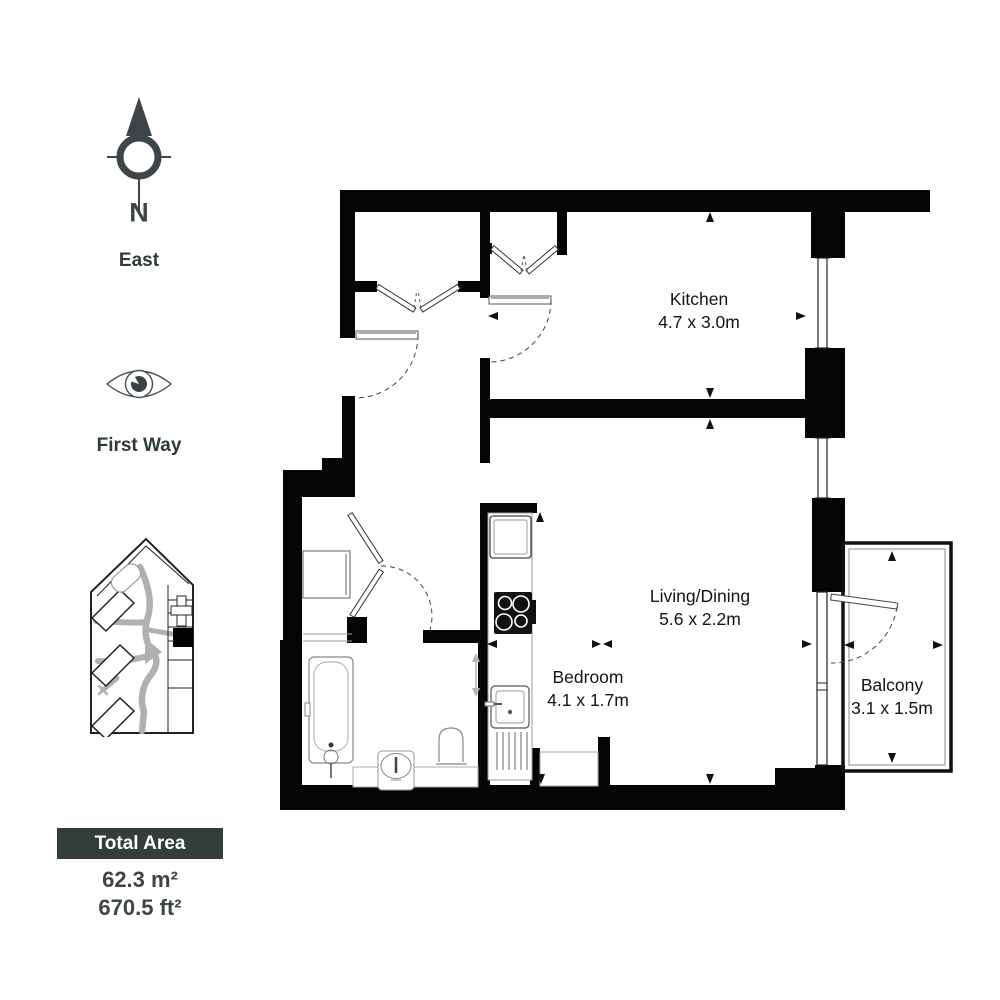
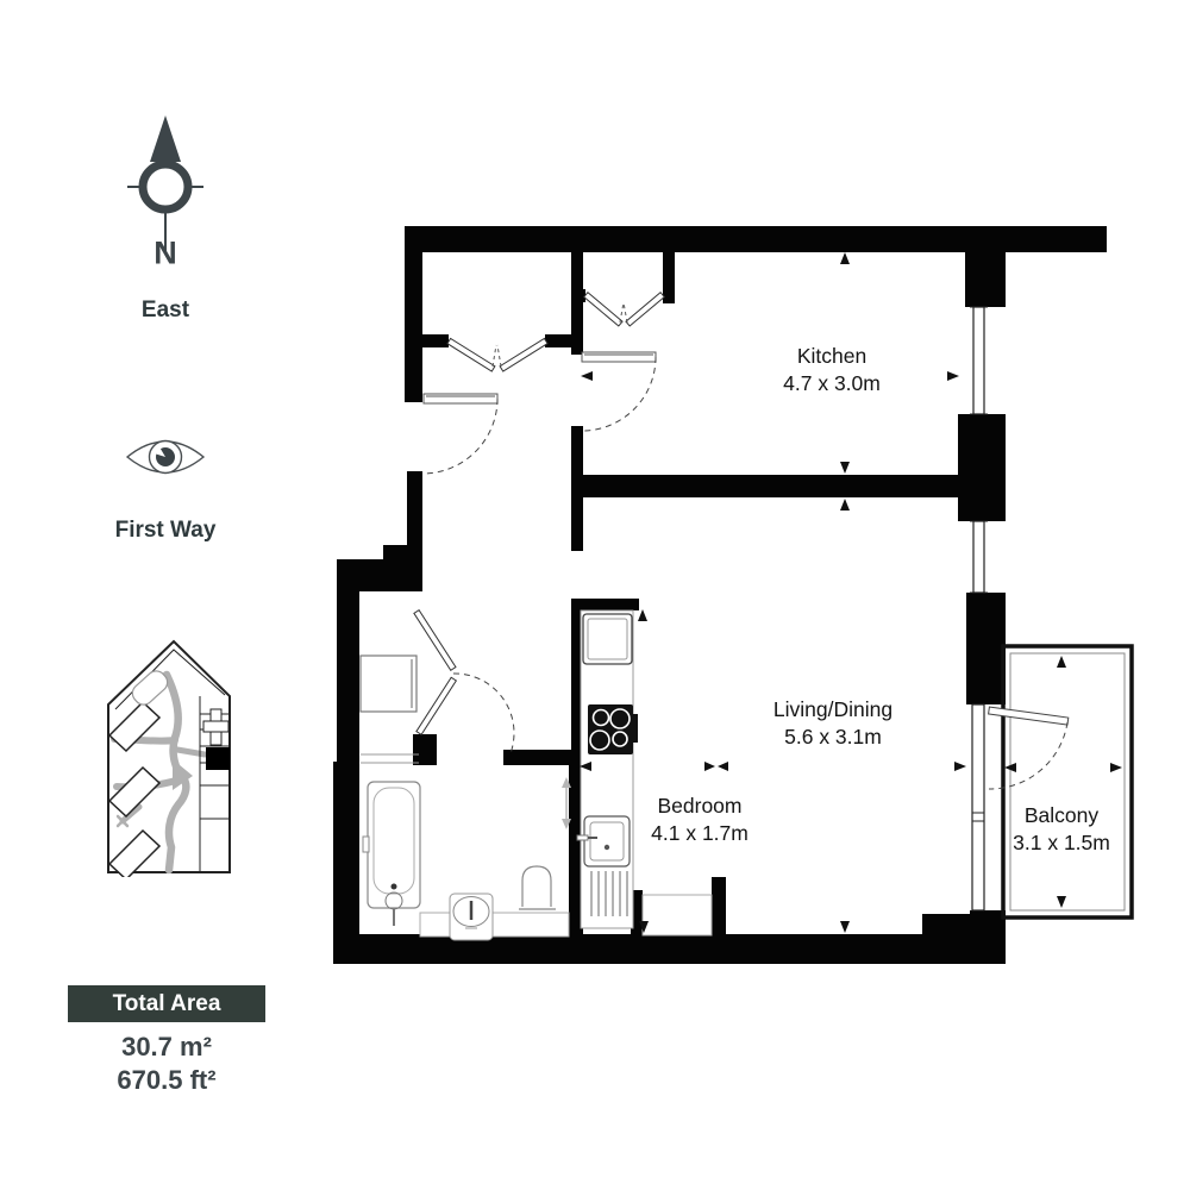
  N
  East
  First Way
  Total Area
- 62.3 m²
+ 30.7 m²
  670.5 ft²
  Kitchen
  4.7 x 3.0m
  Living/Dining
- 5.6 x 2.2m
+ 5.6 x 3.1m
  Bedroom
  4.1 x 1.7m
  Balcony
  3.1 x 1.5m
